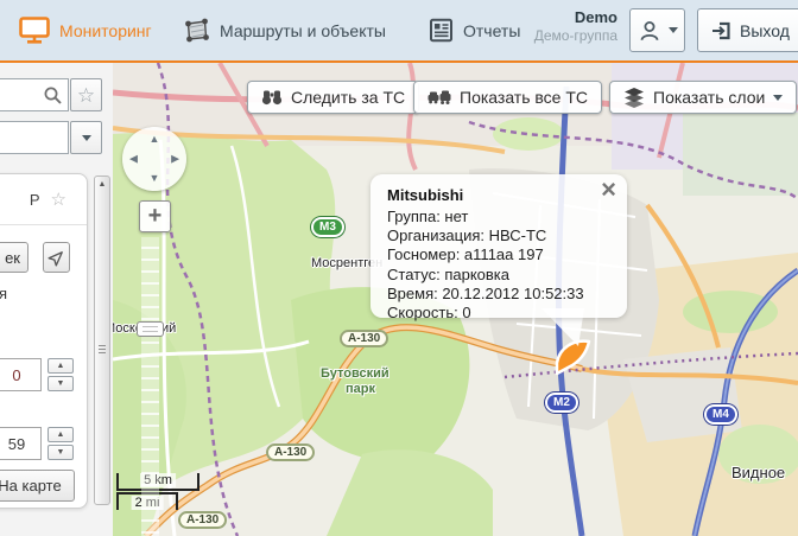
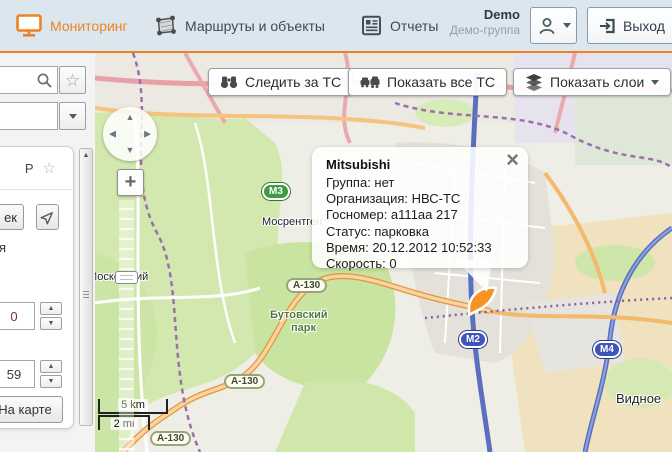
  Мосрентген
  Бутовский
  парк
  Видное
  М3
  М2
  М4
  А-130
  А-130
  А-130
  Следить за ТС
  Показать все ТС
  Показать слои
  ▲
  ▼
  ◀
  ▶
  +
  ×
  Mitsubishi
  Группа: нет
  Организация: НВС-ТС
- Госномер: а111аа 197
+ Госномер: а111аа 217
  Статус: парковка
  Время: 20.12.2012 10:52:33
  Скорость: 0
  ☆
  P
  ☆
  ек
  я
  0
  59
  На карте
  Мониторинг
  Маршруты и объекты
  Отчеты
  Demo
  Демо-группа
  Выход
